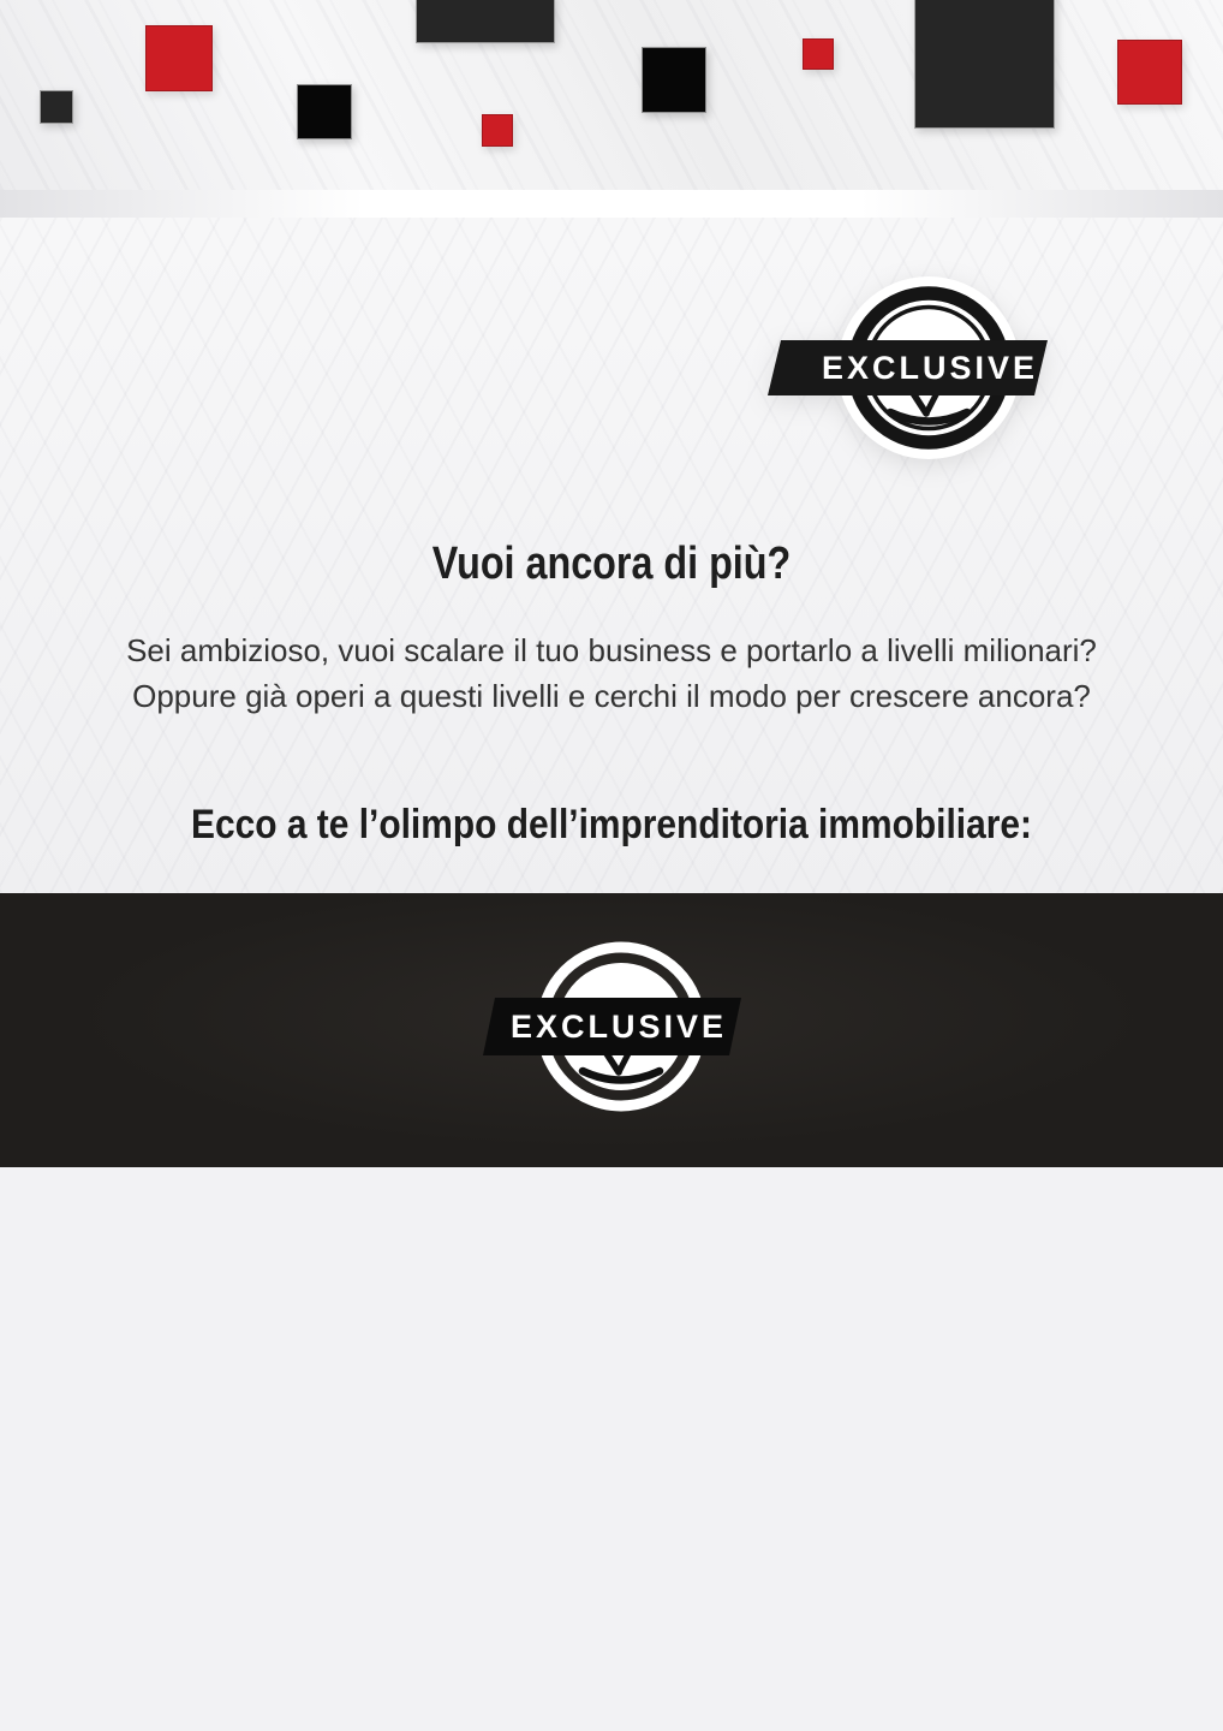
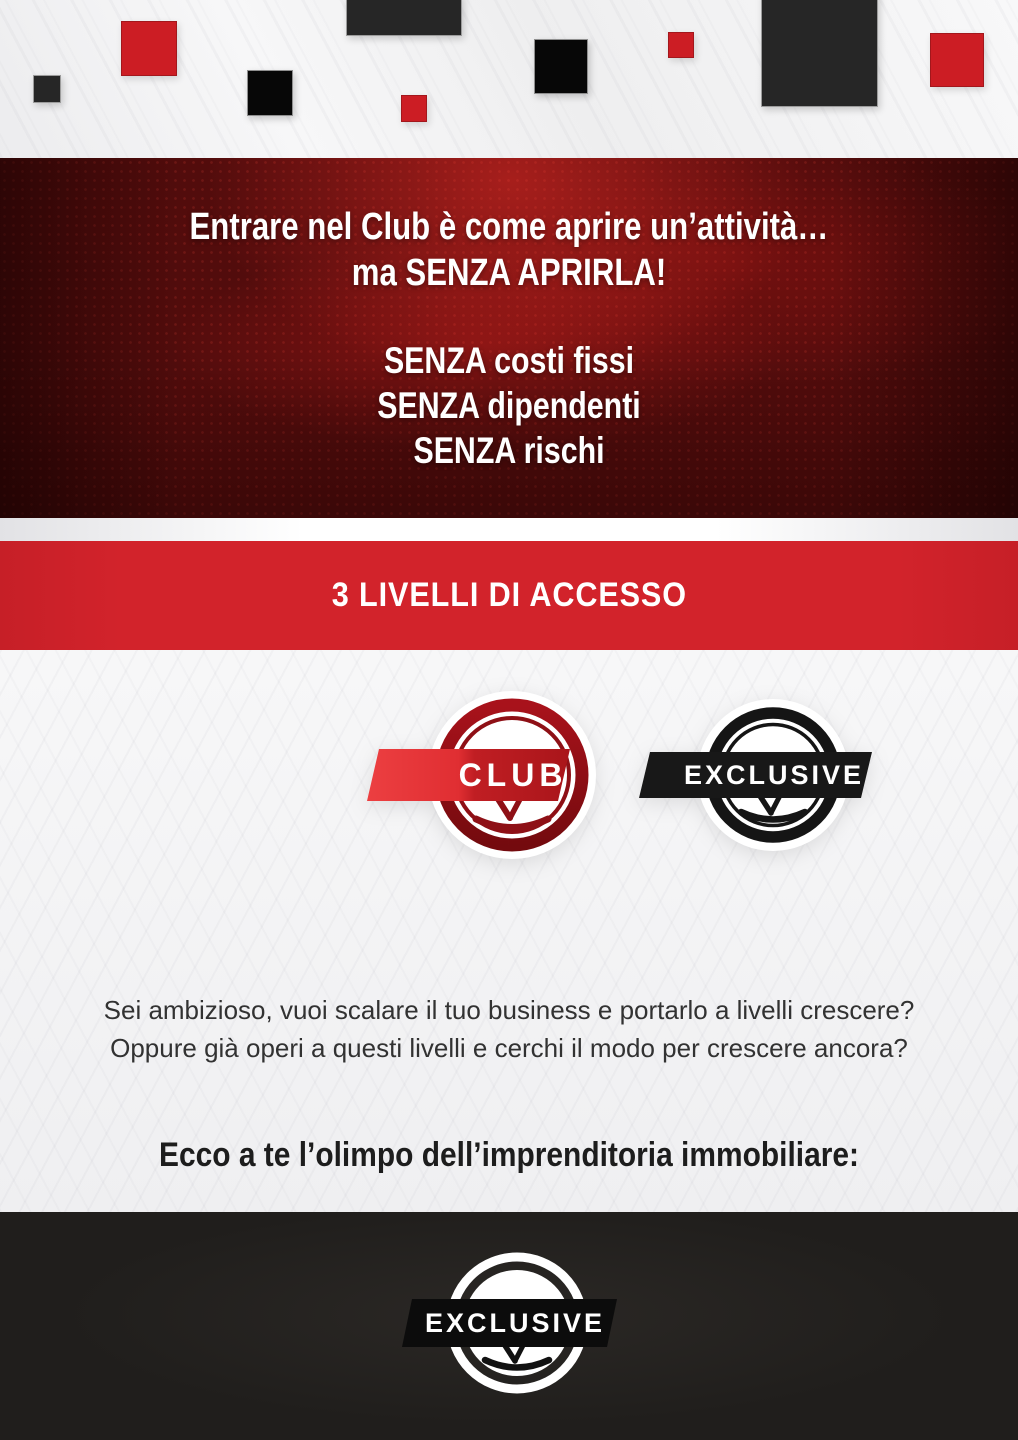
+ Entrare nel Club è come aprire un’attività…
+ ma SENZA APRIRLA!
+ SENZA costi fissi
+ SENZA dipendenti
+ SENZA rischi
+ 3 LIVELLI DI ACCESSO
+ CLUB
  EXCLUSIVE
- Vuoi ancora di più?
- Sei ambizioso, vuoi scalare il tuo business e portarlo a livelli milionari? Oppure già operi a questi livelli e cerchi il modo per crescere ancora?
+ Sei ambizioso, vuoi scalare il tuo business e portarlo a livelli crescere? Oppure già operi a questi livelli e cerchi il modo per crescere ancora?
  Ecco a te l’olimpo dell’imprenditoria immobiliare:
  EXCLUSIVE
